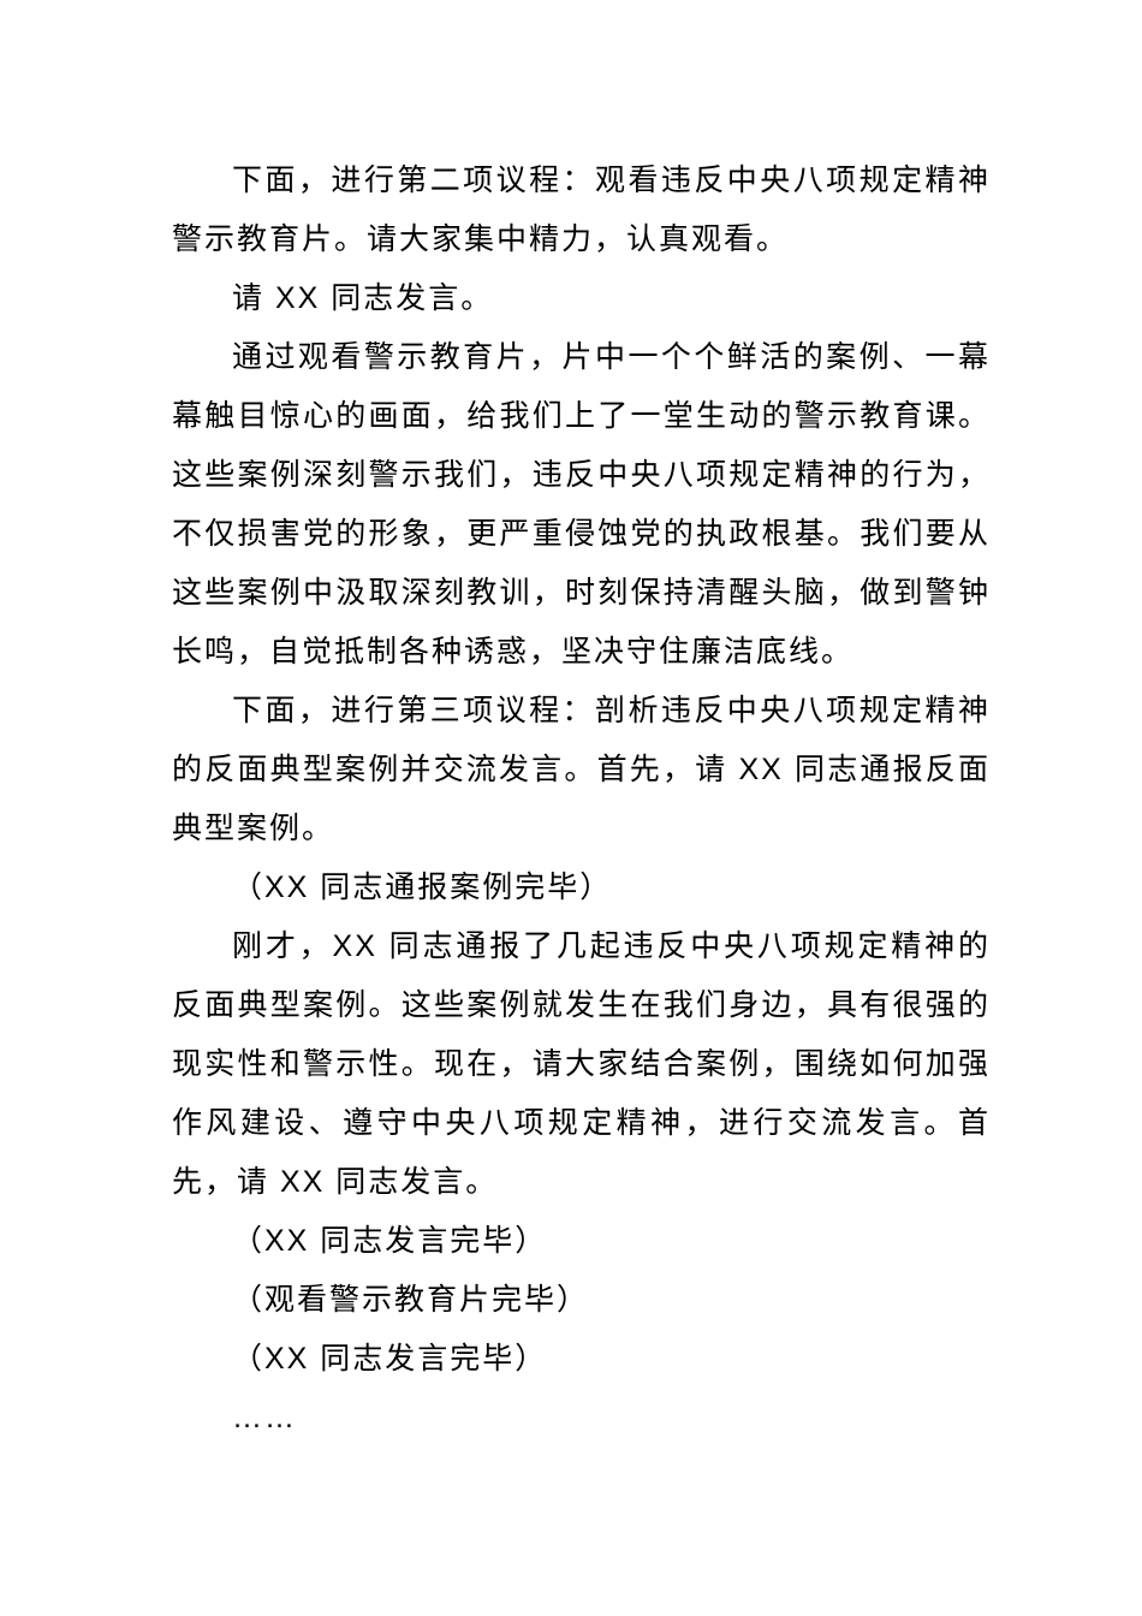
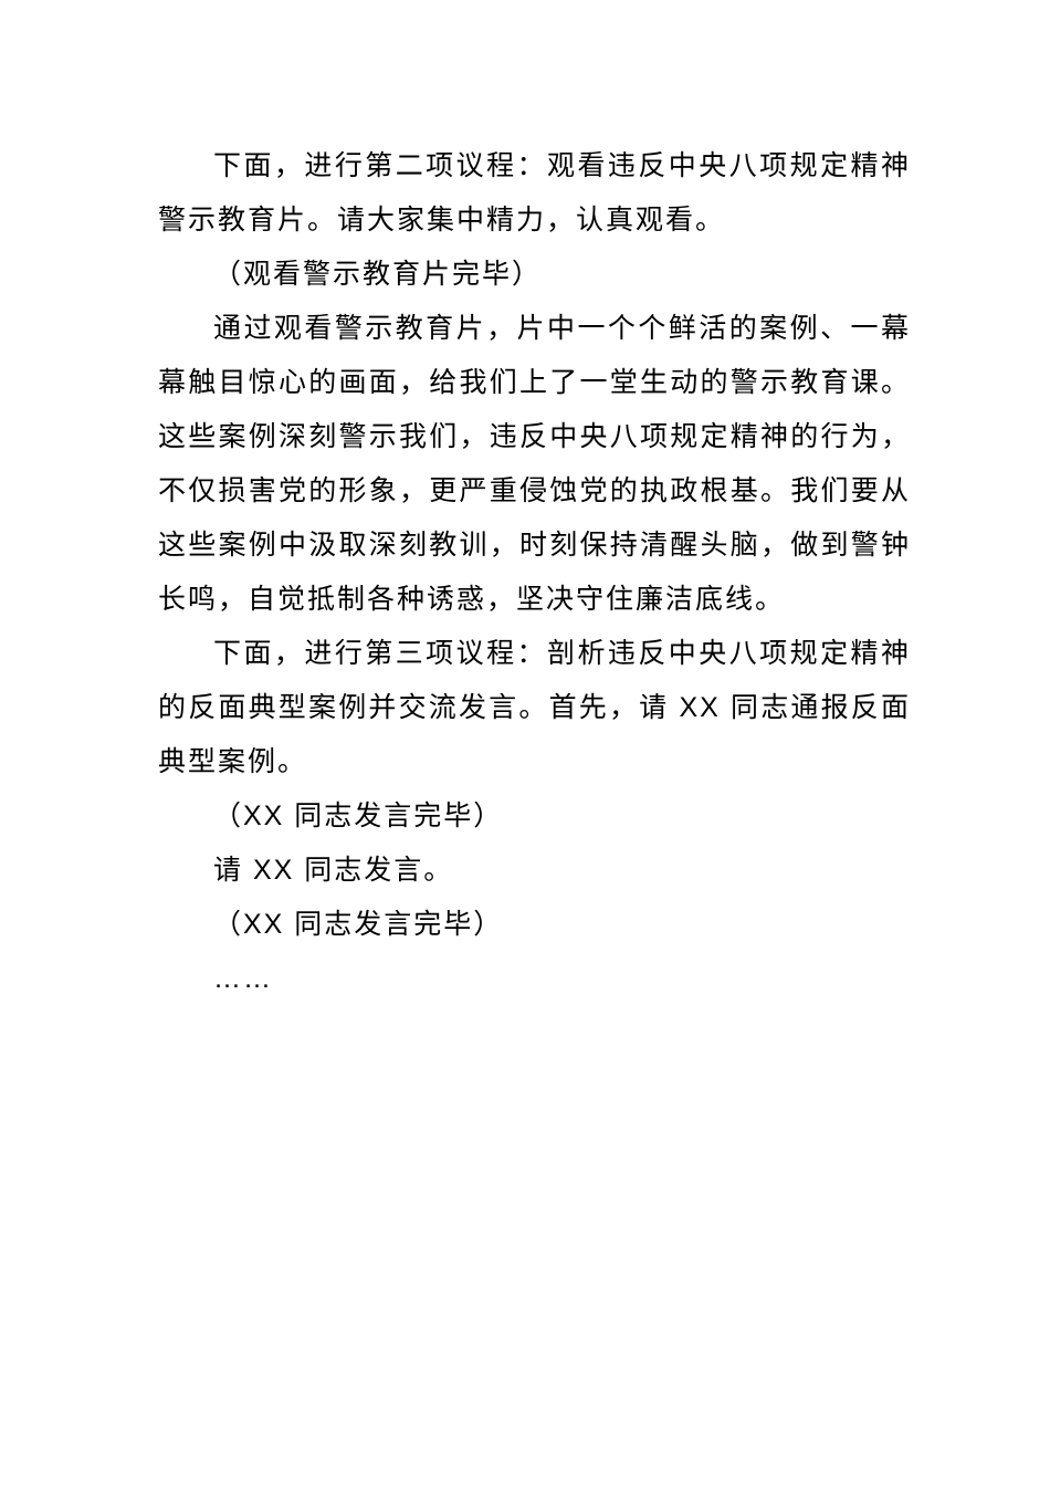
  下面，进行第二项议程：观看违反中央八项规定精神警示教育片。请大家集中精力，认真观看。
- 请 XX 同志发言。
+ （观看警示教育片完毕）
  通过观看警示教育片，片中一个个鲜活的案例、一幕幕触目惊心的画面，给我们上了一堂生动的警示教育课。这些案例深刻警示我们，违反中央八项规定精神的行为，不仅损害党的形象，更严重侵蚀党的执政根基。我们要从这些案例中汲取深刻教训，时刻保持清醒头脑，做到警钟长鸣，自觉抵制各种诱惑，坚决守住廉洁底线。
  下面，进行第三项议程：剖析违反中央八项规定精神的反面典型案例并交流发言。首先，请 XX 同志通报反面典型案例。
- （XX 同志通报案例完毕）
- 刚才，XX 同志通报了几起违反中央八项规定精神的反面典型案例。这些案例就发生在我们身边，具有很强的现实性和警示性。现在，请大家结合案例，围绕如何加强作风建设、遵守中央八项规定精神，进行交流发言。首先，请 XX 同志发言。
  （XX 同志发言完毕）
- （观看警示教育片完毕）
+ 请 XX 同志发言。
  （XX 同志发言完毕）
  ……
